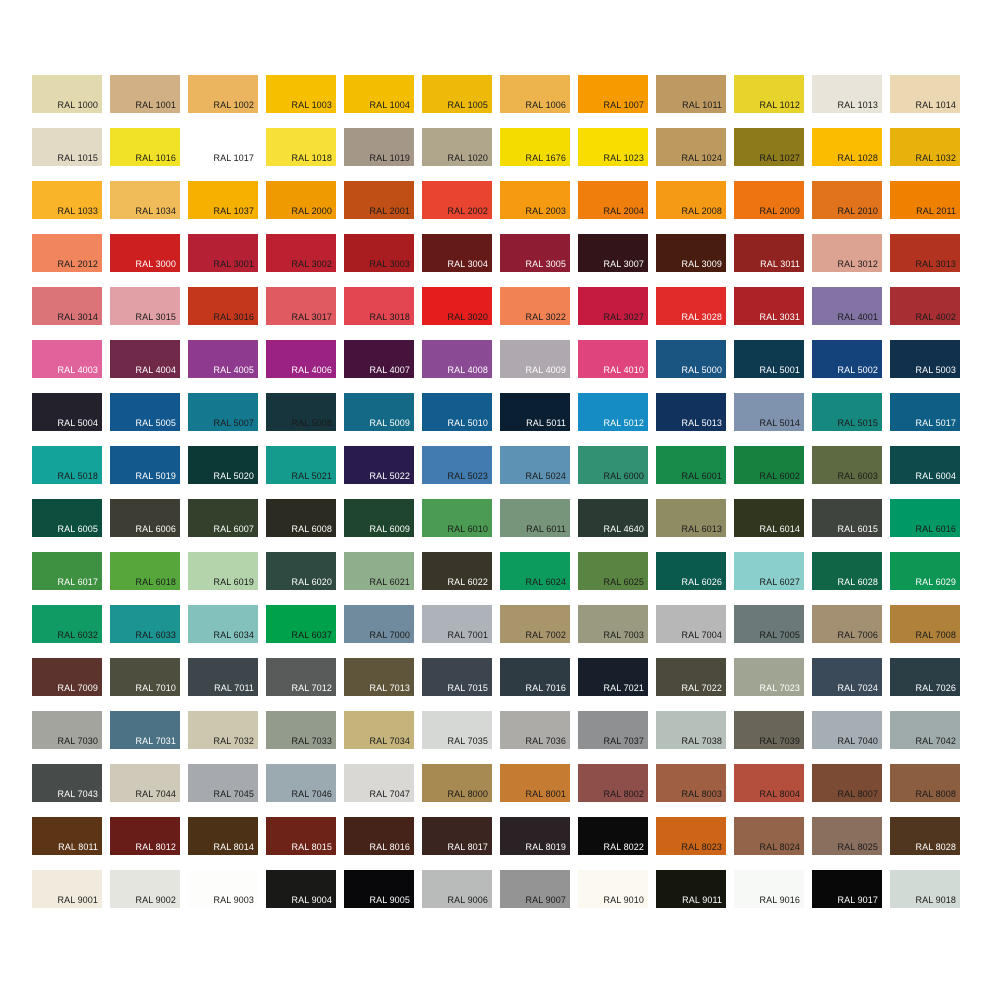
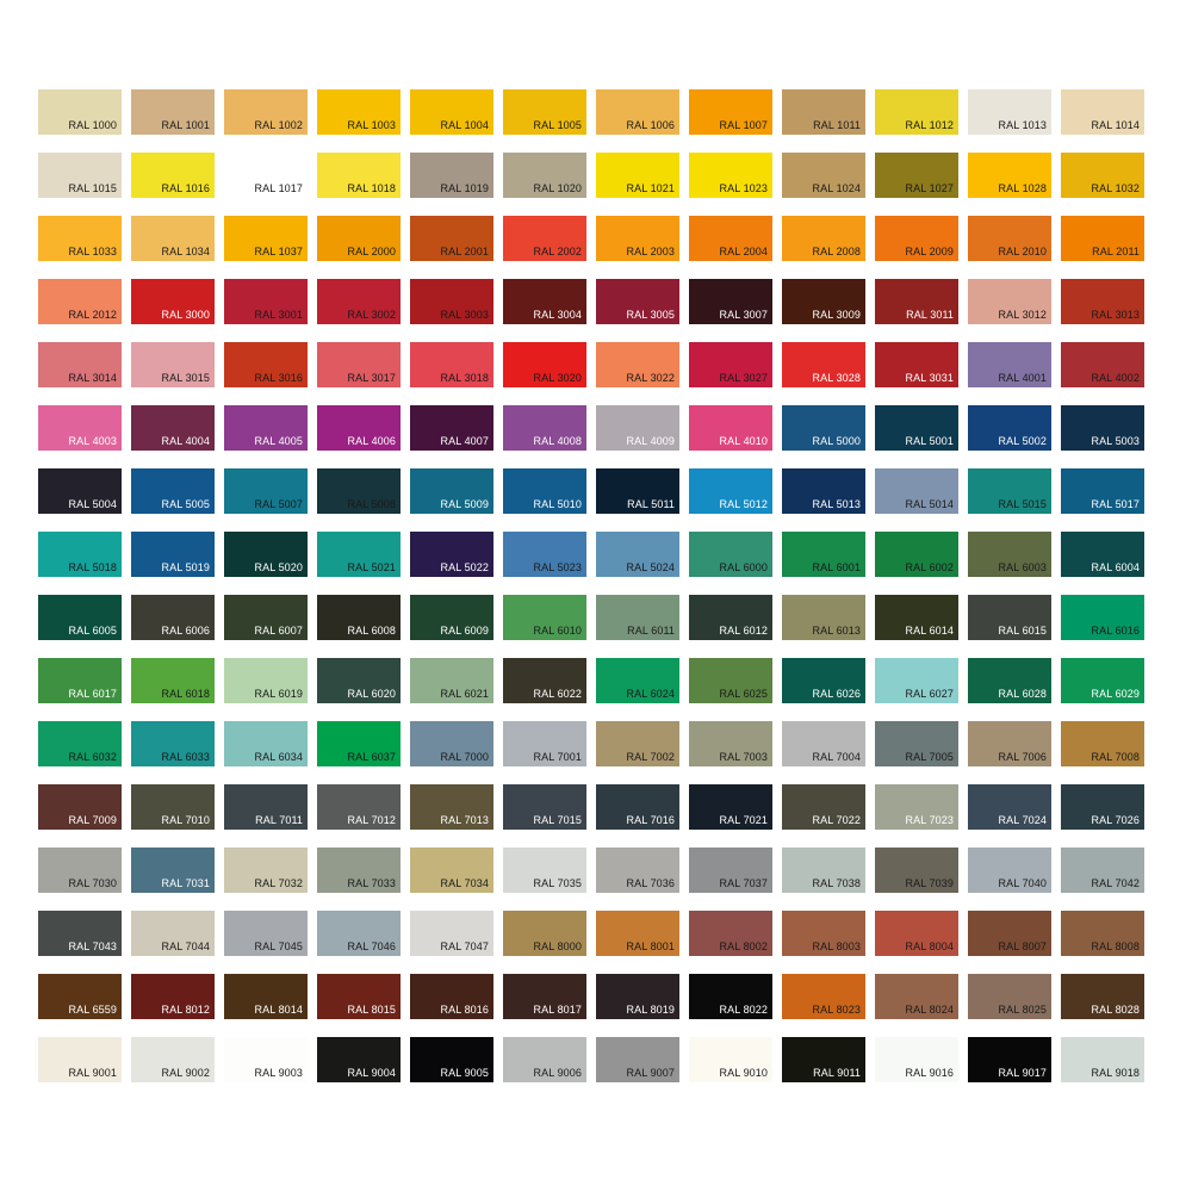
  RAL 1000
  RAL 1001
  RAL 1002
  RAL 1003
  RAL 1004
  RAL 1005
  RAL 1006
  RAL 1007
  RAL 1011
  RAL 1012
  RAL 1013
  RAL 1014
  RAL 1015
  RAL 1016
  RAL 1017
  RAL 1018
  RAL 1019
  RAL 1020
- RAL 1676
+ RAL 1021
  RAL 1023
  RAL 1024
  RAL 1027
  RAL 1028
  RAL 1032
  RAL 1033
  RAL 1034
  RAL 1037
  RAL 2000
  RAL 2001
  RAL 2002
  RAL 2003
  RAL 2004
  RAL 2008
  RAL 2009
  RAL 2010
  RAL 2011
  RAL 2012
  RAL 3000
  RAL 3001
  RAL 3002
  RAL 3003
  RAL 3004
  RAL 3005
  RAL 3007
  RAL 3009
  RAL 3011
  RAL 3012
  RAL 3013
  RAL 3014
  RAL 3015
  RAL 3016
  RAL 3017
  RAL 3018
  RAL 3020
  RAL 3022
  RAL 3027
  RAL 3028
  RAL 3031
  RAL 4001
  RAL 4002
  RAL 4003
  RAL 4004
  RAL 4005
  RAL 4006
  RAL 4007
  RAL 4008
  RAL 4009
  RAL 4010
  RAL 5000
  RAL 5001
  RAL 5002
  RAL 5003
  RAL 5004
  RAL 5005
  RAL 5007
  RAL 5008
  RAL 5009
  RAL 5010
  RAL 5011
  RAL 5012
  RAL 5013
  RAL 5014
  RAL 5015
  RAL 5017
  RAL 5018
  RAL 5019
  RAL 5020
  RAL 5021
  RAL 5022
  RAL 5023
  RAL 5024
  RAL 6000
  RAL 6001
  RAL 6002
  RAL 6003
  RAL 6004
  RAL 6005
  RAL 6006
  RAL 6007
  RAL 6008
  RAL 6009
  RAL 6010
  RAL 6011
- RAL 4640
+ RAL 6012
  RAL 6013
  RAL 6014
  RAL 6015
  RAL 6016
  RAL 6017
  RAL 6018
  RAL 6019
  RAL 6020
  RAL 6021
  RAL 6022
  RAL 6024
  RAL 6025
  RAL 6026
  RAL 6027
  RAL 6028
  RAL 6029
  RAL 6032
  RAL 6033
  RAL 6034
  RAL 6037
  RAL 7000
  RAL 7001
  RAL 7002
  RAL 7003
  RAL 7004
  RAL 7005
  RAL 7006
  RAL 7008
  RAL 7009
  RAL 7010
  RAL 7011
  RAL 7012
  RAL 7013
  RAL 7015
  RAL 7016
  RAL 7021
  RAL 7022
  RAL 7023
  RAL 7024
  RAL 7026
  RAL 7030
  RAL 7031
  RAL 7032
  RAL 7033
  RAL 7034
  RAL 7035
  RAL 7036
  RAL 7037
  RAL 7038
  RAL 7039
  RAL 7040
  RAL 7042
  RAL 7043
  RAL 7044
  RAL 7045
  RAL 7046
  RAL 7047
  RAL 8000
  RAL 8001
  RAL 8002
  RAL 8003
  RAL 8004
  RAL 8007
  RAL 8008
- RAL 8011
+ RAL 6559
  RAL 8012
  RAL 8014
  RAL 8015
  RAL 8016
  RAL 8017
  RAL 8019
  RAL 8022
  RAL 8023
  RAL 8024
  RAL 8025
  RAL 8028
  RAL 9001
  RAL 9002
  RAL 9003
  RAL 9004
  RAL 9005
  RAL 9006
  RAL 9007
  RAL 9010
  RAL 9011
  RAL 9016
  RAL 9017
  RAL 9018
